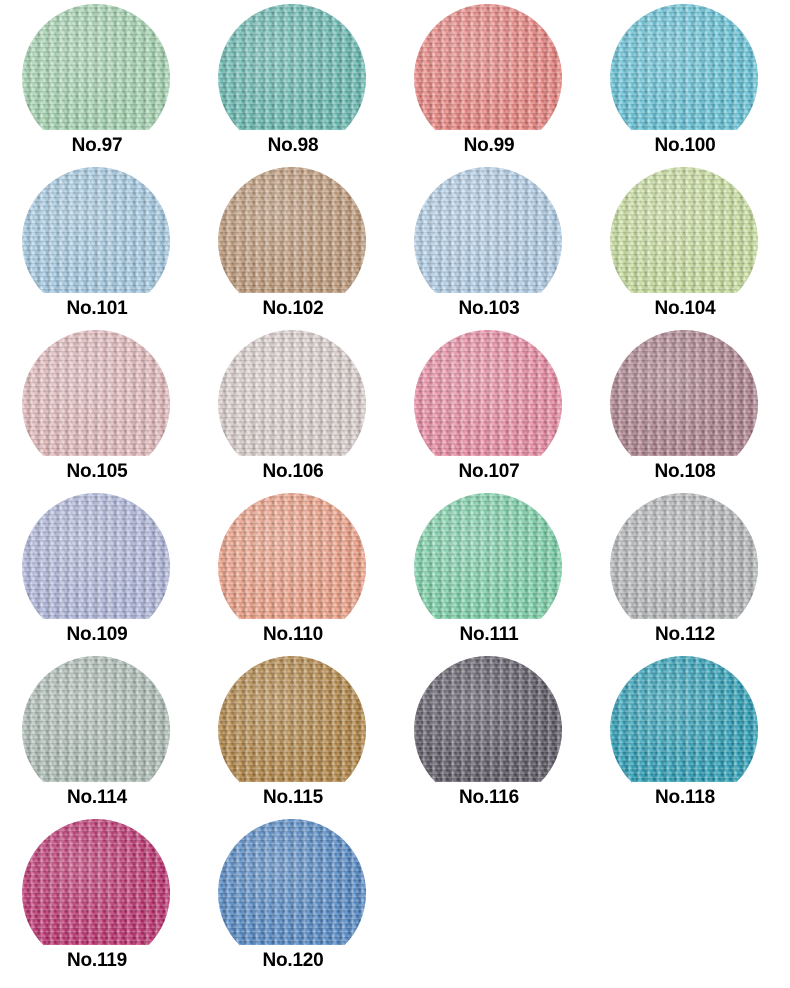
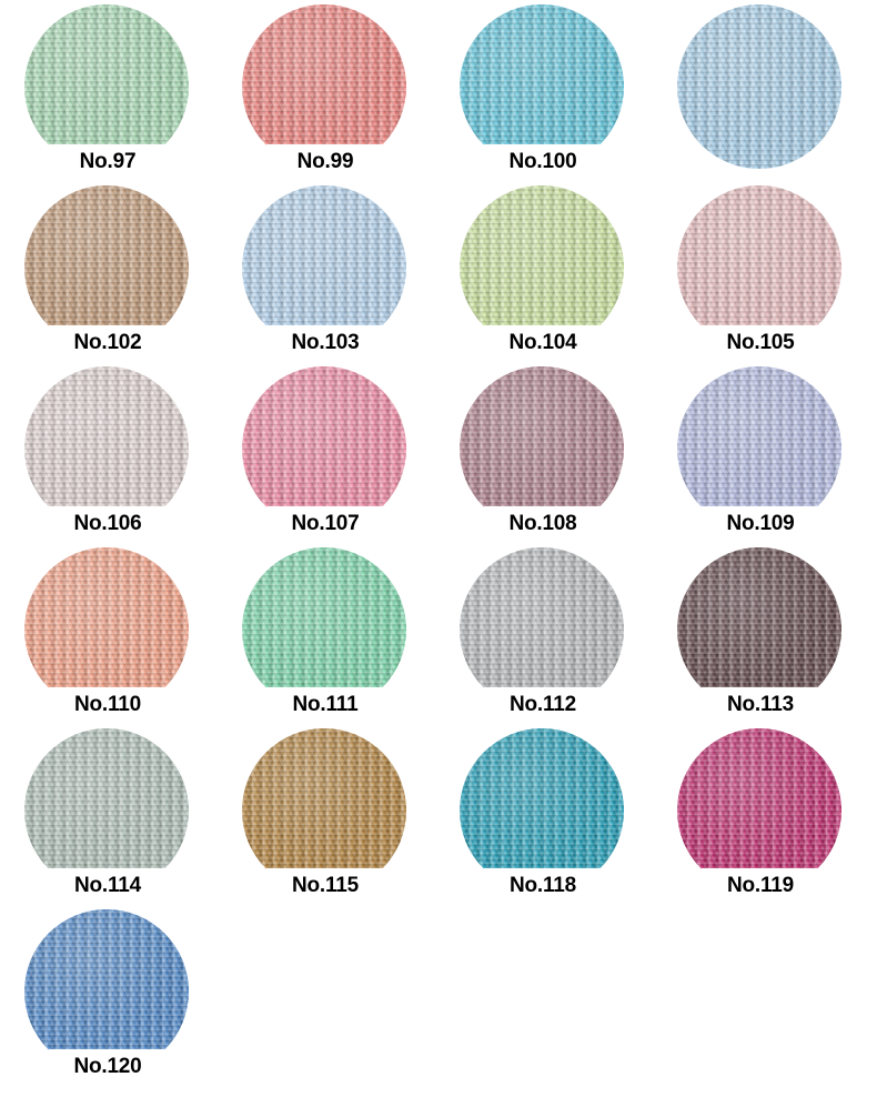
  No.97
- No.98
  No.99
  No.100
- No.101
  No.102
  No.103
  No.104
  No.105
  No.106
  No.107
  No.108
  No.109
  No.110
  No.111
  No.112
+ No.113
  No.114
  No.115
- No.116
  No.118
  No.119
  No.120
